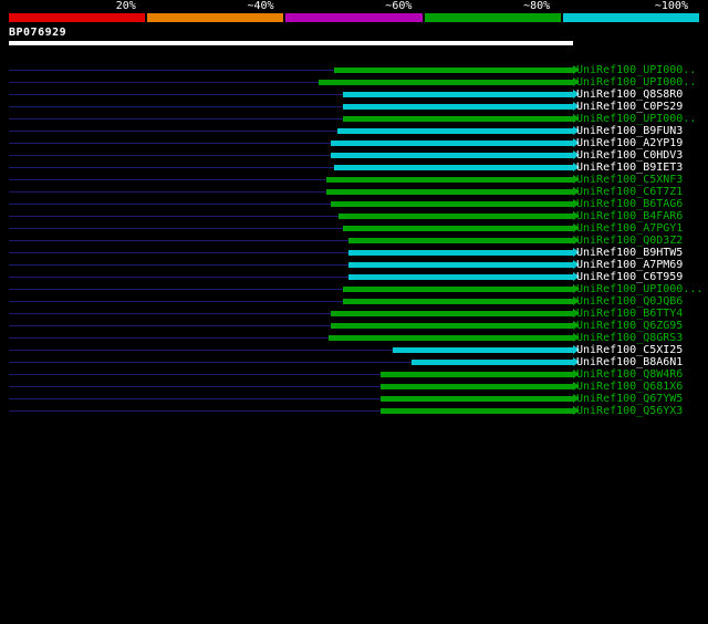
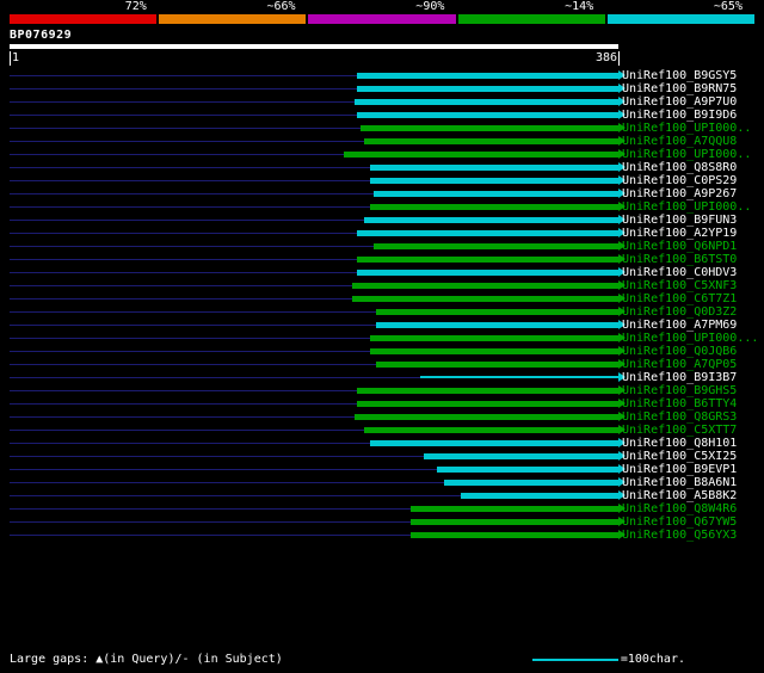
- 20%
+ 72%
- ~40%
+ ~66%
- ~60%
+ ~90%
- ~80%
+ ~14%
- ~100%
+ ~65%
  BP076929
+ 1
+ 386
+ UniRef100_B9GSY5
+ UniRef100_B9RN75
+ UniRef100_A9P7U0
+ UniRef100_B9I9D6
  UniRef100_UPI000..
+ UniRef100_A7QQU8
  UniRef100_UPI000..
  UniRef100_Q8S8R0
  UniRef100_C0PS29
+ UniRef100_A9P267
  UniRef100_UPI000..
  UniRef100_B9FUN3
  UniRef100_A2YP19
+ UniRef100_Q6NPD1
+ UniRef100_B6TST0
  UniRef100_C0HDV3
- UniRef100_B9IET3
  UniRef100_C5XNF3
  UniRef100_C6T7Z1
- UniRef100_B6TAG6
- UniRef100_B4FAR6
- UniRef100_A7PGY1
  UniRef100_Q0D3Z2
- UniRef100_B9HTW5
  UniRef100_A7PM69
- UniRef100_C6T959
  UniRef100_UPI000...
  UniRef100_Q0JQB6
+ UniRef100_A7QP05
+ UniRef100_B9I3B7
+ UniRef100_B9GHS5
  UniRef100_B6TTY4
- UniRef100_Q6ZG95
  UniRef100_Q8GRS3
+ UniRef100_C5XTT7
+ UniRef100_Q8H101
  UniRef100_C5XI25
+ UniRef100_B9EVP1
  UniRef100_B8A6N1
+ UniRef100_A5B8K2
  UniRef100_Q8W4R6
- UniRef100_Q681X6
  UniRef100_Q67YW5
  UniRef100_Q56YX3
+ Large gaps: ▲(in Query)/- (in Subject)
+ =100char.
